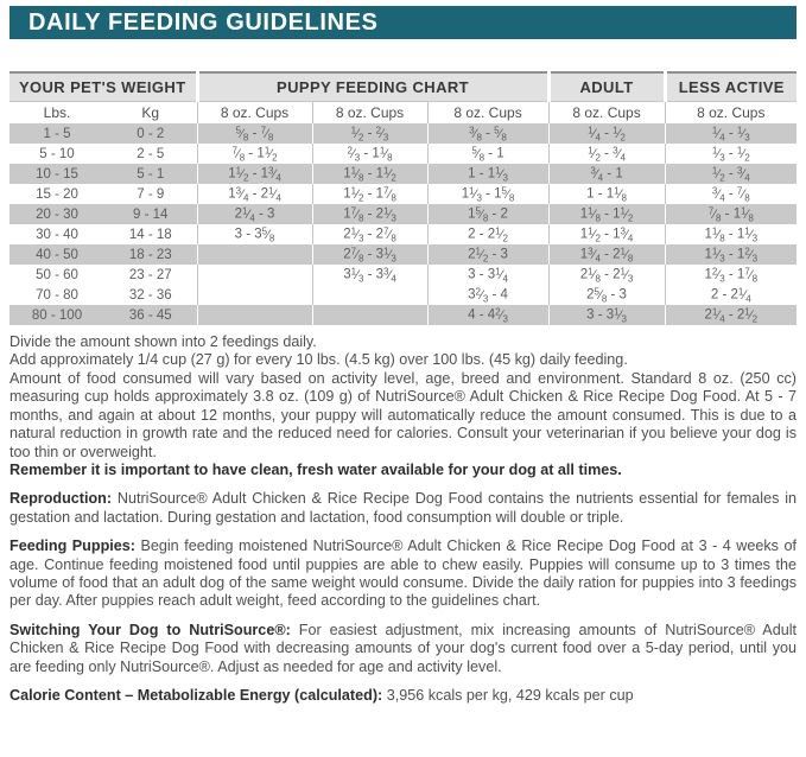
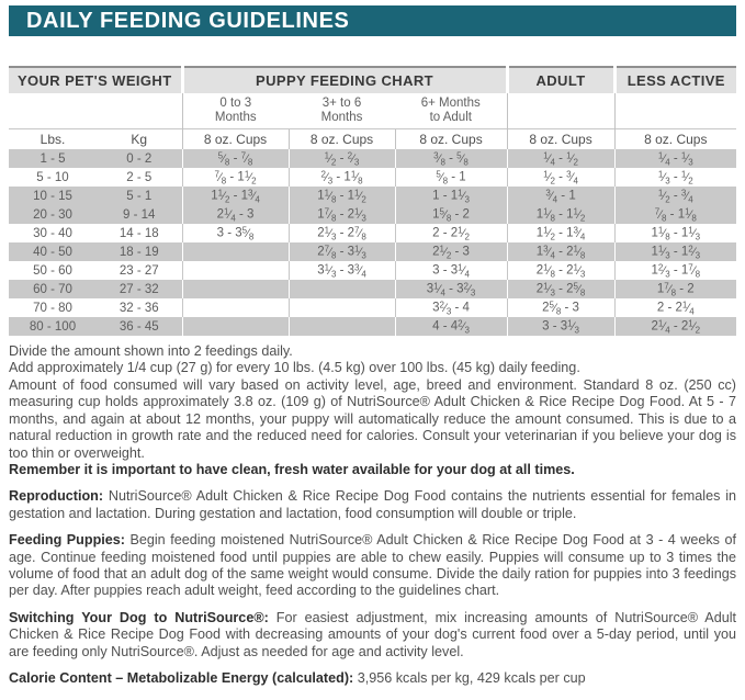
  DAILY FEEDING GUIDELINES
  YOUR PET'S WEIGHT	PUPPY FEEDING CHART	ADULT	LESS ACTIVE
+ 	0 to 3 Months	3+ to 6 Months	6+ Months to Adult
  Lbs.	Kg	8 oz. Cups	8 oz. Cups	8 oz. Cups	8 oz. Cups	8 oz. Cups
  1 - 5	0 - 2	5⁄8 - 7⁄8	1⁄2 - 2⁄3	3⁄8 - 5⁄8	1⁄4 - 1⁄2	1⁄4 - 1⁄3
  5 - 10	2 - 5	7⁄8 - 11⁄2	2⁄3 - 11⁄8	5⁄8 - 1	1⁄2 - 3⁄4	1⁄3 - 1⁄2
  10 - 15	5 - 1	11⁄2 - 13⁄4	11⁄8 - 11⁄2	1 - 11⁄3	3⁄4 - 1	1⁄2 - 3⁄4
- 15 - 20	7 - 9	13⁄4 - 21⁄4	11⁄2 - 17⁄8	11⁄3 - 15⁄8	1 - 11⁄8	3⁄4 - 7⁄8
  20 - 30	9 - 14	21⁄4 - 3	17⁄8 - 21⁄3	15⁄8 - 2	11⁄8 - 11⁄2	7⁄8 - 11⁄8
  30 - 40	14 - 18	3 - 35⁄8	21⁄3 - 27⁄8	2 - 21⁄2	11⁄2 - 13⁄4	11⁄8 - 11⁄3
- 40 - 50	18 - 23		27⁄8 - 31⁄3	21⁄2 - 3	13⁄4 - 21⁄8	11⁄3 - 12⁄3
+ 40 - 50	18 - 19		27⁄8 - 31⁄3	21⁄2 - 3	13⁄4 - 21⁄8	11⁄3 - 12⁄3
  50 - 60	23 - 27		31⁄3 - 33⁄4	3 - 31⁄4	21⁄8 - 21⁄3	12⁄3 - 17⁄8
+ 60 - 70	27 - 32			31⁄4 - 32⁄3	21⁄3 - 25⁄8	17⁄8 - 2
  70 - 80	32 - 36			32⁄3 - 4	25⁄8 - 3	2 - 21⁄4
  80 - 100	36 - 45			4 - 42⁄3	3 - 31⁄3	21⁄4 - 21⁄2
  Divide the amount shown into 2 feedings daily.
  Add approximately 1/4 cup (27 g) for every 10 lbs. (4.5 kg) over 100 lbs. (45 kg) daily feeding.
  Amount of food consumed will vary based on activity level, age, breed and environment. Standard 8 oz. (250 cc) measuring cup holds approximately 3.8 oz. (109 g) of NutriSource® Adult Chicken & Rice Recipe Dog Food. At 5 - 7 months, and again at about 12 months, your puppy will automatically reduce the amount consumed. This is due to a natural reduction in growth rate and the reduced need for calories. Consult your veterinarian if you believe your dog is too thin or overweight.
  Remember it is important to have clean, fresh water available for your dog at all times.
  Reproduction: NutriSource® Adult Chicken & Rice Recipe Dog Food contains the nutrients essential for females in gestation and lactation. During gestation and lactation, food consumption will double or triple.
  Feeding Puppies: Begin feeding moistened NutriSource® Adult Chicken & Rice Recipe Dog Food at 3 - 4 weeks of age. Continue feeding moistened food until puppies are able to chew easily. Puppies will consume up to 3 times the volume of food that an adult dog of the same weight would consume. Divide the daily ration for puppies into 3 feedings per day. After puppies reach adult weight, feed according to the guidelines chart.
  Switching Your Dog to NutriSource®: For easiest adjustment, mix increasing amounts of NutriSource® Adult Chicken & Rice Recipe Dog Food with decreasing amounts of your dog's current food over a 5-day period, until you are feeding only NutriSource®. Adjust as needed for age and activity level.
  Calorie Content – Metabolizable Energy (calculated): 3,956 kcals per kg, 429 kcals per cup
